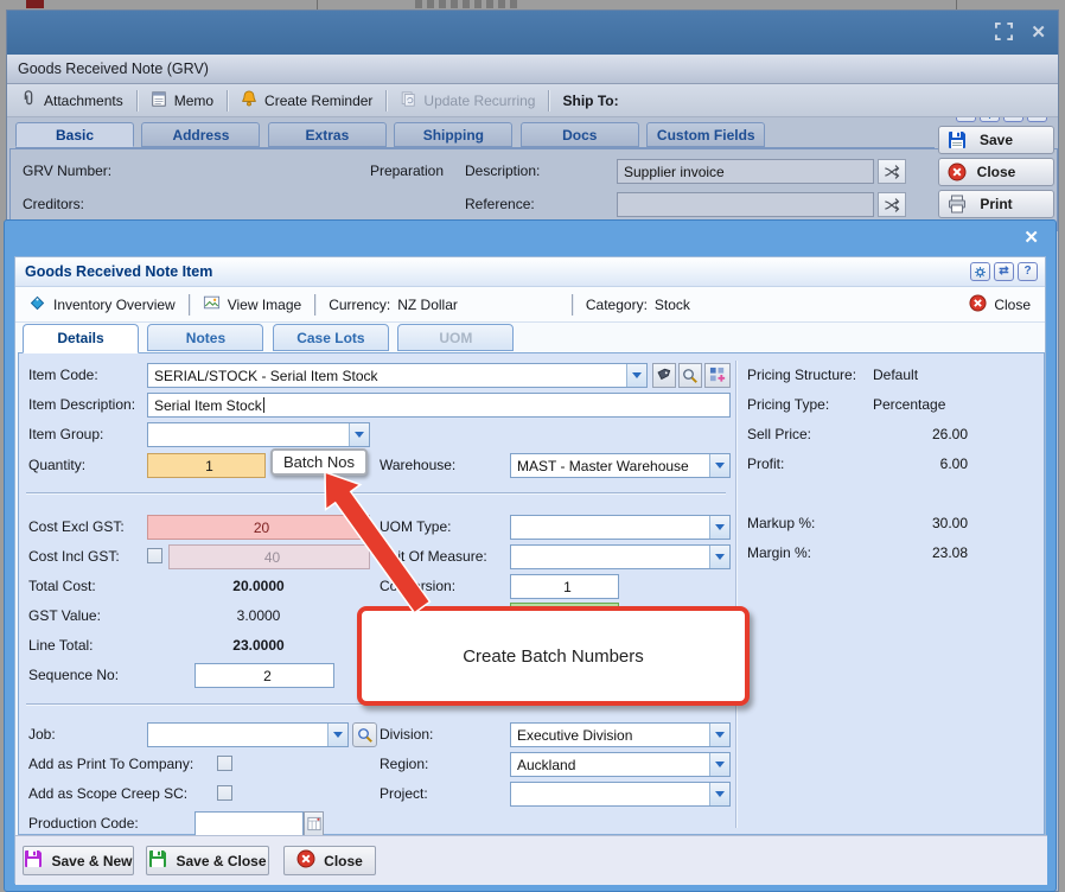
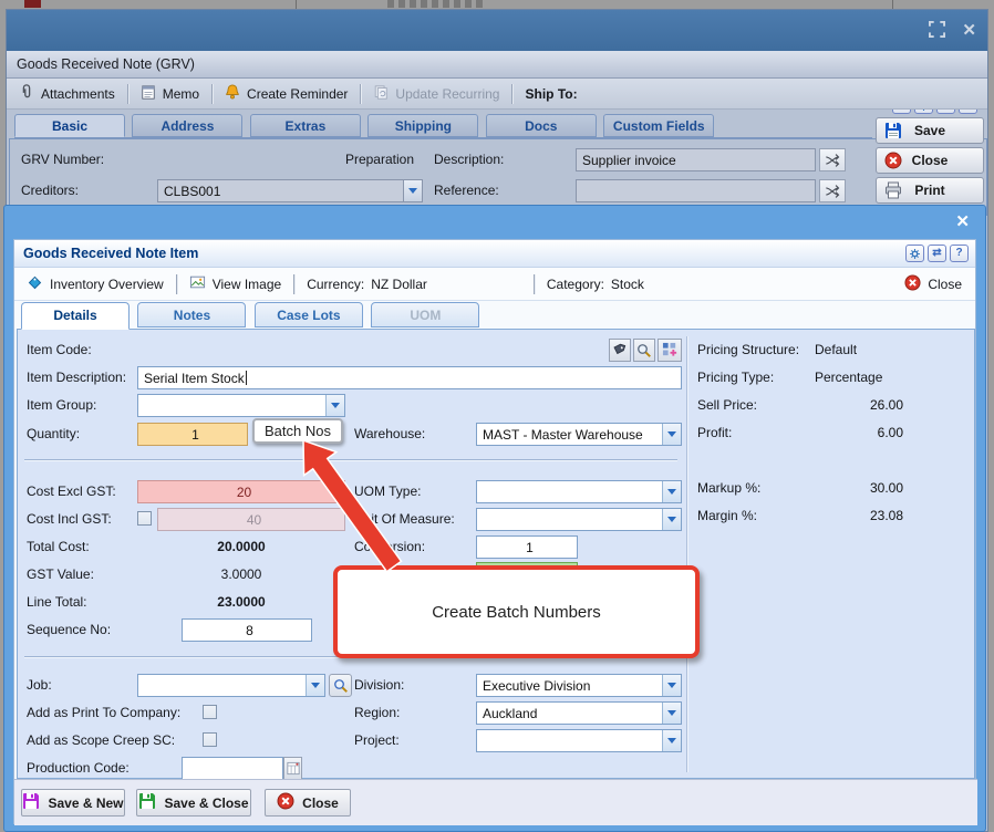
  ✕
  Goods Received Note (GRV)
  Attachments
  Memo
  Create Reminder
  Update Recurring
  Ship To:
  Basic Address Extras Shipping Docs Custom Fields
  GRV Number:
  Preparation
  Description:
  Supplier invoice
  Creditors:
+ CLBS001
  Reference:
  Save
  Close
  Print
  ✕
  Goods Received Note Item
  ⇄
  ?
  Inventory Overview
  View Image
  Currency:
  NZ Dollar
  Category:
  Stock
  Close
  Details Notes Case Lots UOM
  Item Code:
- SERIAL/STOCK - Serial Item Stock
  Item Description:
  Serial Item Stock
  Item Group:
  Quantity:
  1
  Batch Nos
  Warehouse:
  MAST - Master Warehouse
  Cost Excl GST:
  20
  UOM Type:
  Cost Incl GST:
  40
  it Of Measure:
  Total Cost:
  20.0000
  Corsion:
  1
  GST Value:
  3.0000
  Line Total:
  23.0000
  Sequence No:
- 2
+ 8
  Job:
  Division:
  Executive Division
  Add as Print To Company:
  Region:
  Auckland
  Add as Scope Creep SC:
  Project:
  Production Code:
  Pricing Structure:
  Default
  Pricing Type:
  Percentage
  Sell Price:
  26.00
  Profit:
  6.00
  Markup %:
  30.00
  Margin %:
  23.08
  Create Batch Numbers
  Save & New
  Save & Close
  Close
